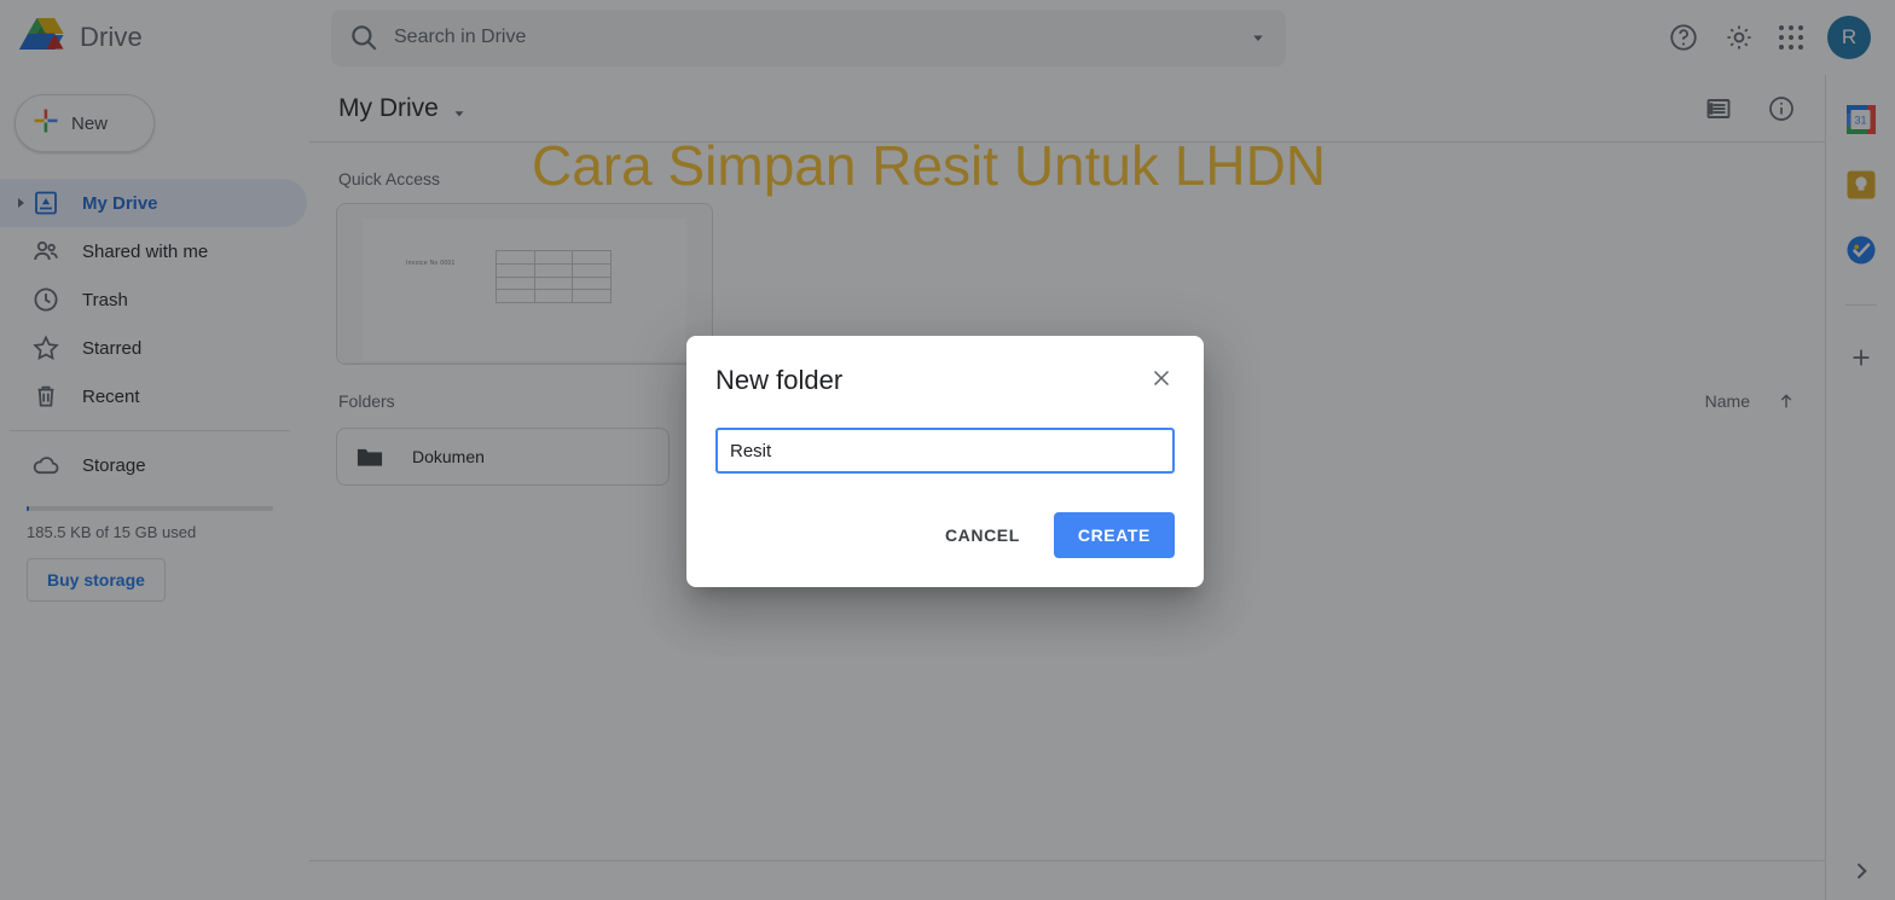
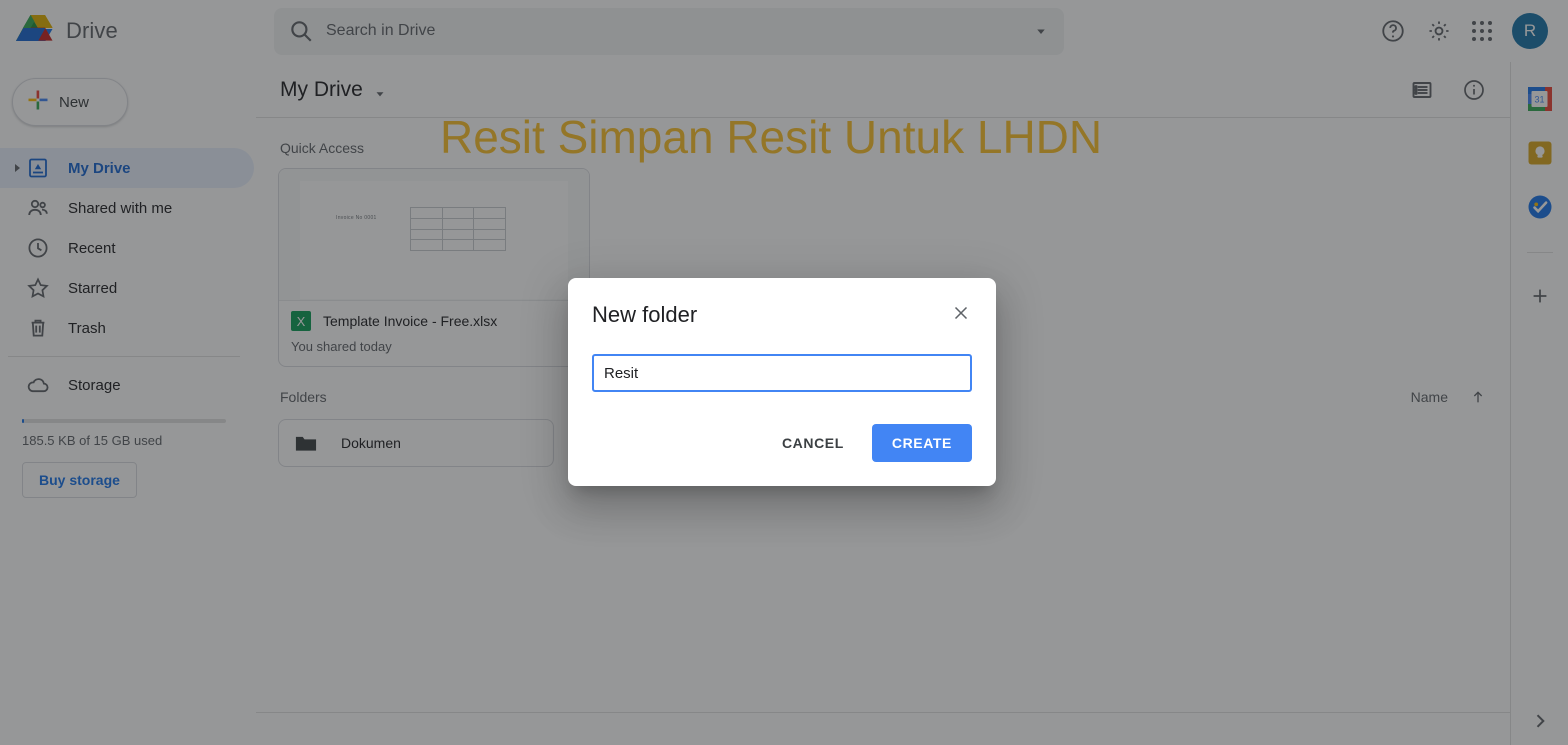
  Drive
  Search in Drive
  R
  New
  My Drive
  Shared with me
- Trash
+ Recent
  Starred
- Recent
+ Trash
  Storage
  185.5 KB of 15 GB used
  Buy storage
  My Drive
  Quick Access
+ X
+ Template Invoice - Free.xlsx
+ You shared today
  Folders
  Name
  Dokumen
  31
- Cara Simpan Resit Untuk LHDN
+ Resit Simpan Resit Untuk LHDN
  New folder
  Resit
  CANCEL
  CREATE
